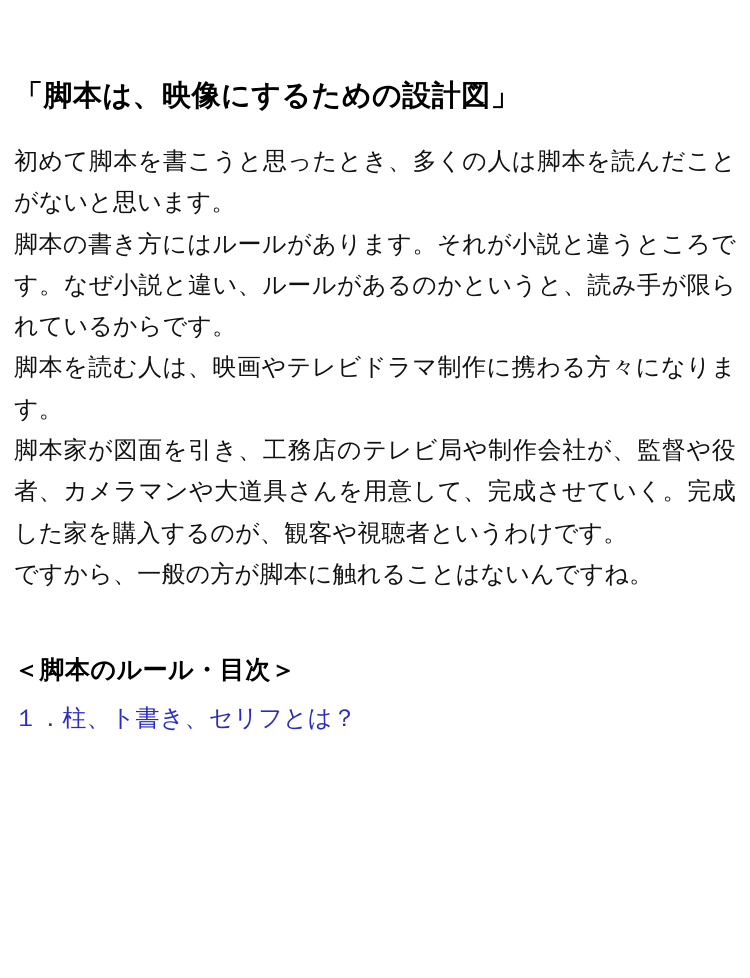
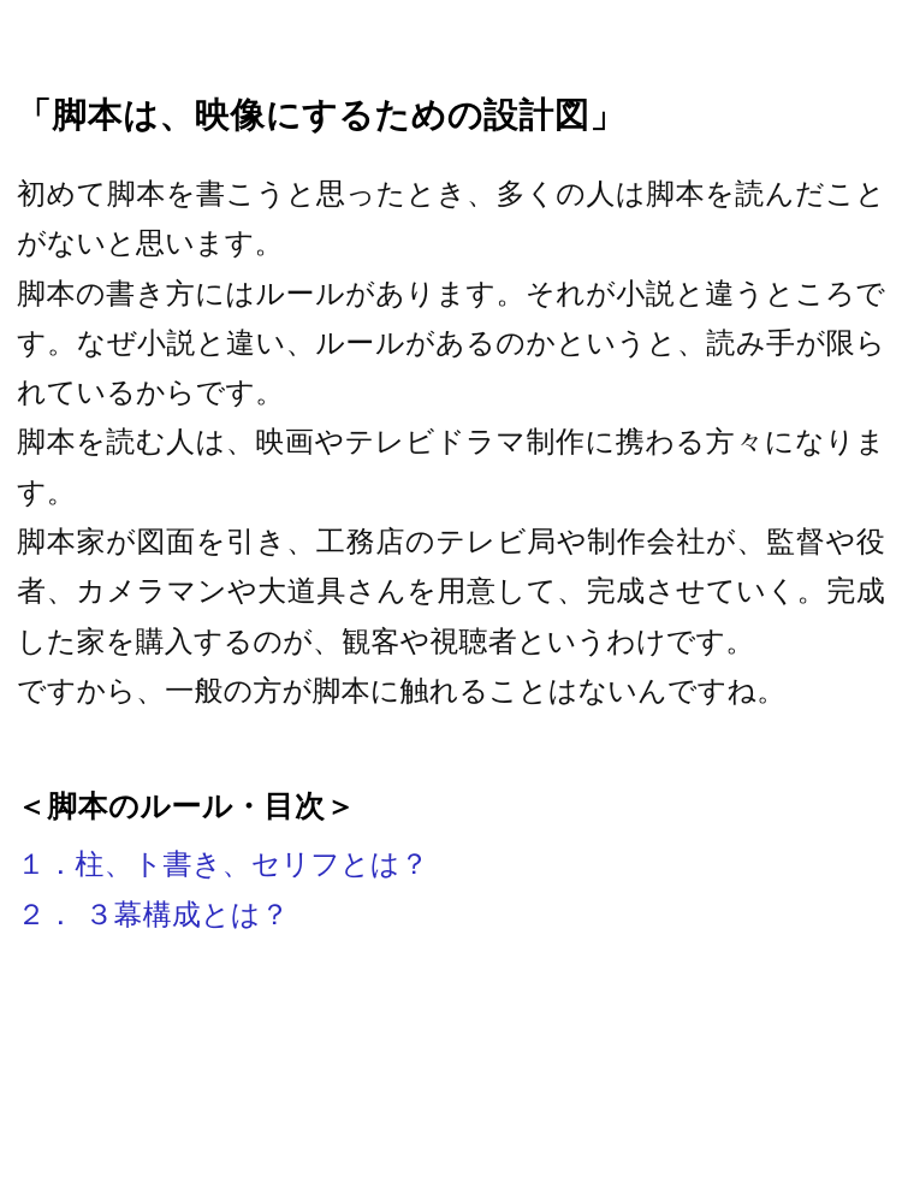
  「脚本は、映像にするための設計図」
  初めて脚本を書こうと思ったとき、多くの人は脚本を読んだことがないと思います。
  脚本の書き方にはルールがあります。それが小説と違うところです。なぜ小説と違い、ルールがあるのかというと、読み手が限られているからです。
  脚本を読む人は、映画やテレビドラマ制作に携わる方々になります。
  脚本家が図面を引き、工務店のテレビ局や制作会社が、監督や役者、カメラマンや大道具さんを用意して、完成させていく。完成した家を購入するのが、観客や視聴者というわけです。
  ですから、一般の方が脚本に触れることはないんですね。
  ＜脚本のルール・目次＞
  １．柱、ト書き、セリフとは？
+ ２． ３幕構成とは？
